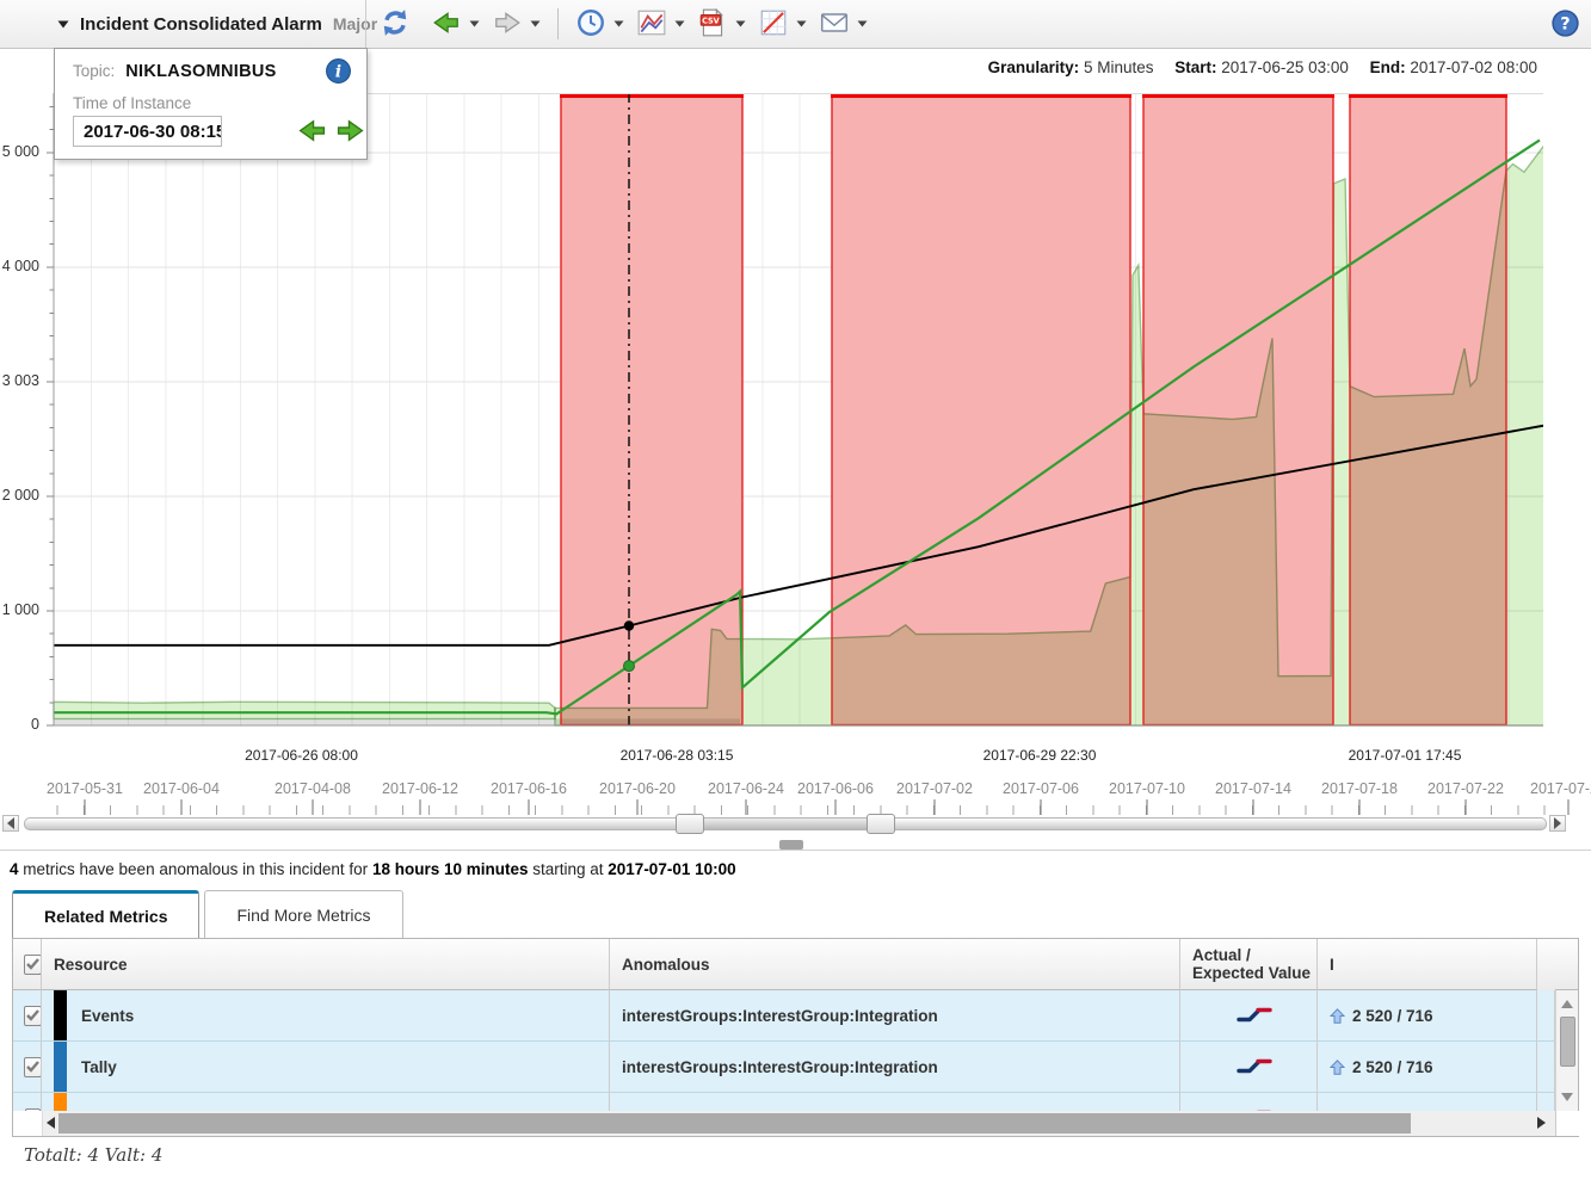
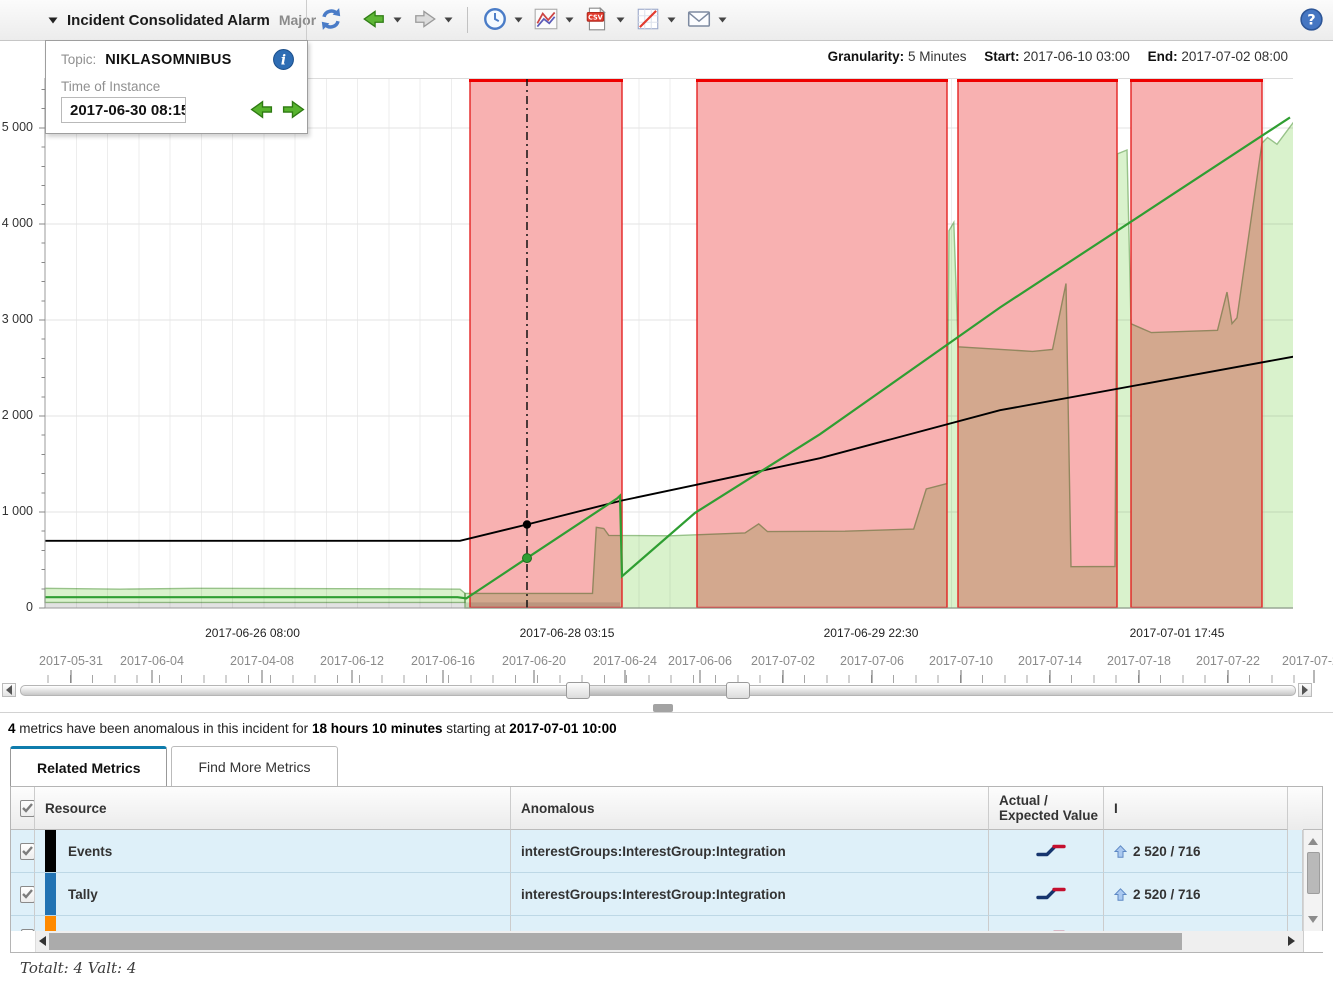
  Incident Consolidated Alarm
  Majr
  CSV
  ?
- Granularity: 5 Minutes Start: 2017-06-25 03:00 End: 2017-07-02 08:00
+ Granularity: 5 Minutes Start: 2017-06-10 03:00 End: 2017-07-02 08:00
  Topic:
  NIKLASOMNIBUS
  i
  Time of Instance
  2017-06-30 08:1
  0
  1 000
  2 000
- 3 003
+ 3 000
  4 000
  5 000
  2017-06-26 08:00
  2017-06-28 03:15
  2017-06-29 22:30
  2017-07-01 17:45
  2017-05-31
  2017-06-04
  2017-04-08
  2017-06-12
  2017-06-16
  2017-06-20
  2017-06-24
  2017-06-06
  2017-07-02
  2017-07-06
  2017-07-10
  2017-07-14
  2017-07-18
  2017-07-22
  2017-07-
  4 metrics have been anomalous in this incident for 18 hours 10 minutes starting at 2017-07-01 10:00
  Related Metrics
  Find More Metrics
  Resource
  Anomalous
  Actual / Expected Value
  I
  Events
  interestGroups:InterestGroup:Integration
  2 520 / 716
  Tally
  interestGroups:InterestGroup:Integration
  2 520 / 716
  Totalt: 4 Valt: 4
